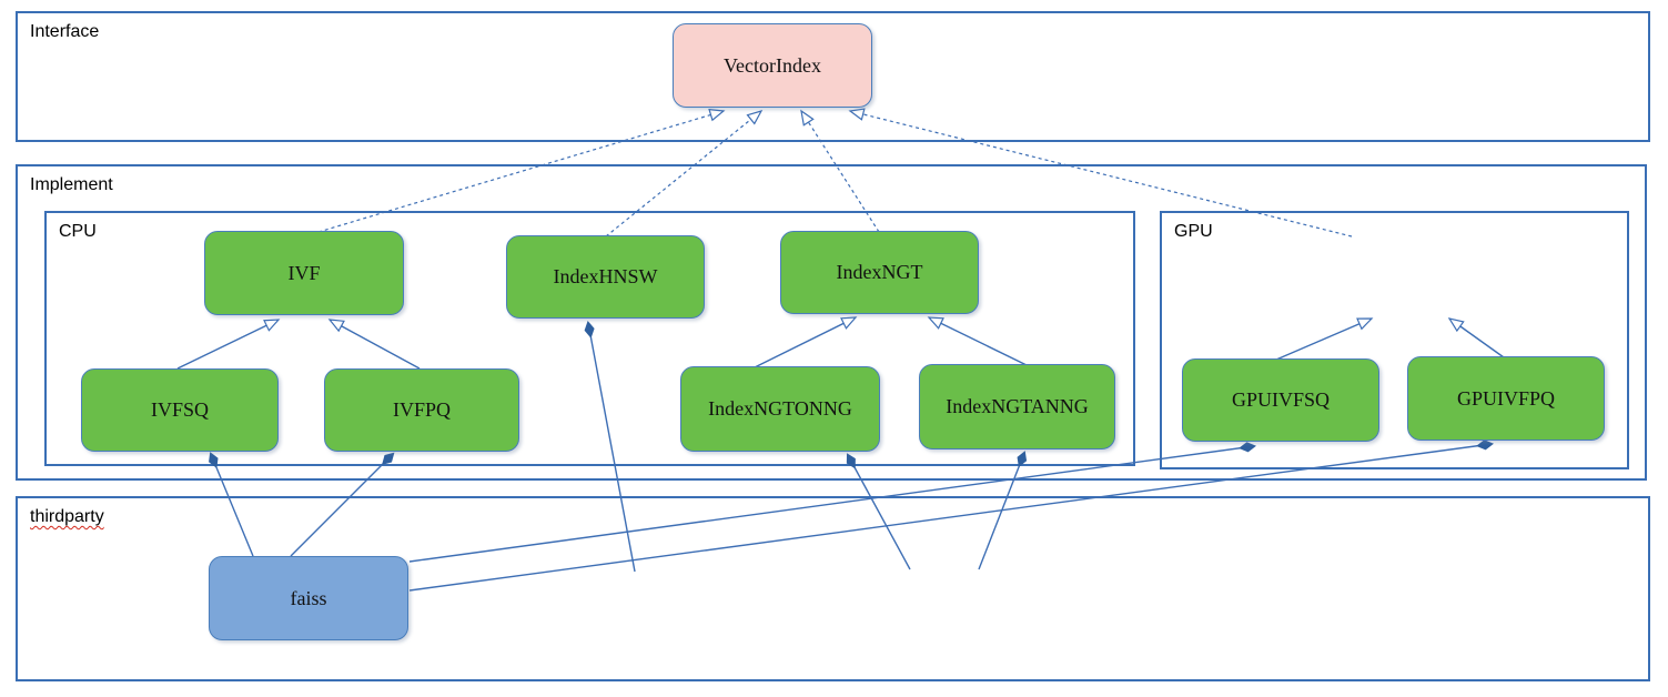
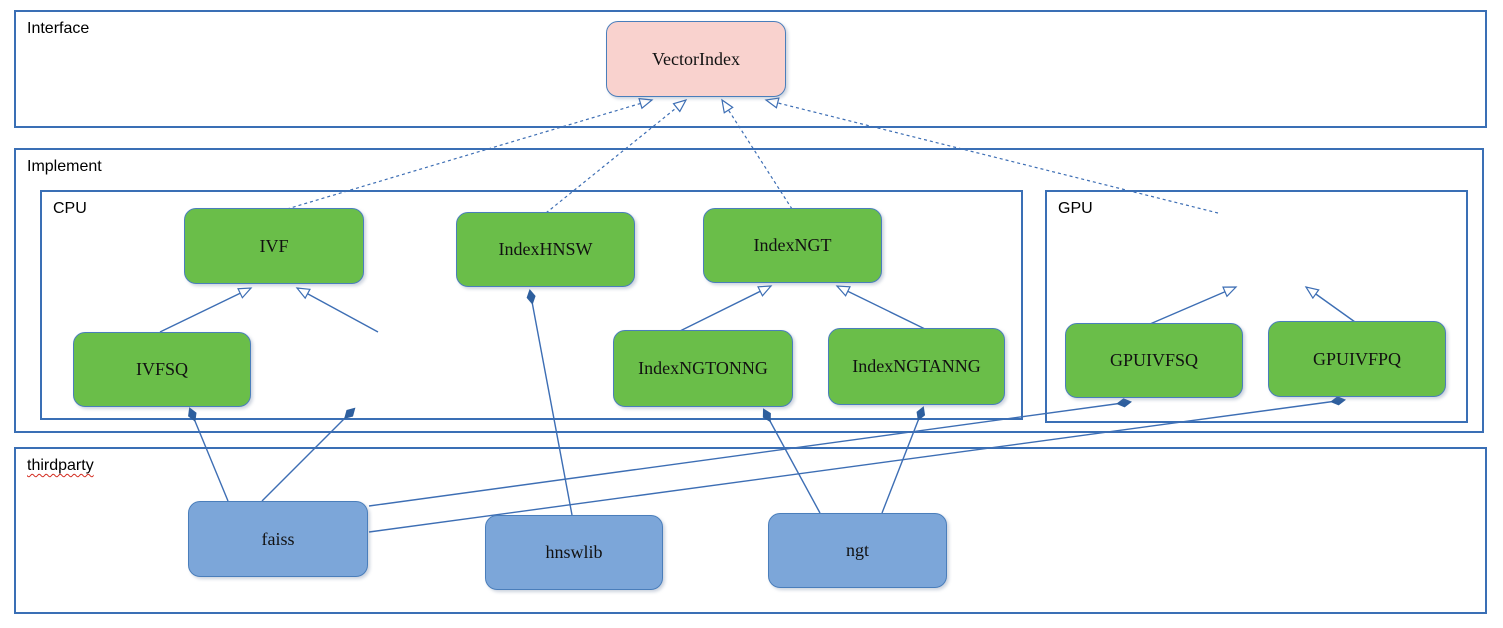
  Interface
  Implement
  CPU
  GPU
  thirdparty
  VectorIndex
  IVF
  IndexHNSW
  IndexNGT
  IVFSQ
- IVFPQ
  IndexNGTONNG
  IndexNGTANNG
  GPUIVFSQ
  GPUIVFPQ
  faiss
+ hnswlib
+ ngt
